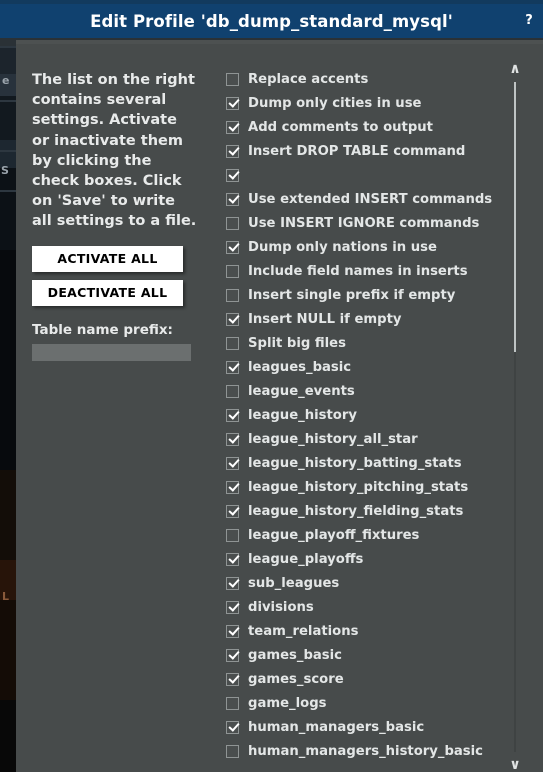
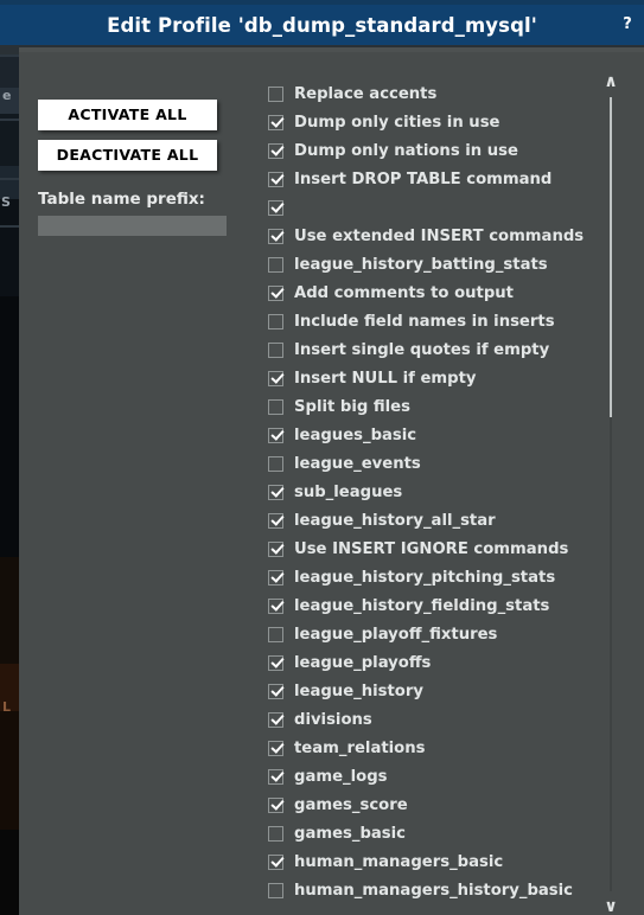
  e
  S
  L
  Edit Profile 'db_dump_standard_mysql'
  ?
- The list on the right contains several settings. Activate or inactivate them by clicking the check boxes. Click on 'Save' to write all settings to a file.
  ACTIVATE ALL
  DEACTIVATE ALL
  Table name prefix:
  Replace accents
  Dump only cities in use
- Add comments to output
+ Dump only nations in use
  Insert DROP TABLE command
  Use extended INSERT commands
- Use INSERT IGNORE commands
+ league_history_batting_stats
- Dump only nations in use
+ Add comments to output
  Include field names in inserts
- Insert single prefix if empty
+ Insert single quotes if empty
  Insert NULL if empty
  Split big files
  leagues_basic
  league_events
- league_history
+ sub_leagues
  league_history_all_star
- league_history_batting_stats
+ Use INSERT IGNORE commands
  league_history_pitching_stats
  league_history_fielding_stats
  league_playoff_fixtures
  league_playoffs
- sub_leagues
+ league_history
  divisions
  team_relations
- games_basic
+ game_logs
  games_score
- game_logs
+ games_basic
  human_managers_basic
  human_managers_history_basic
  ∧
  ∨
